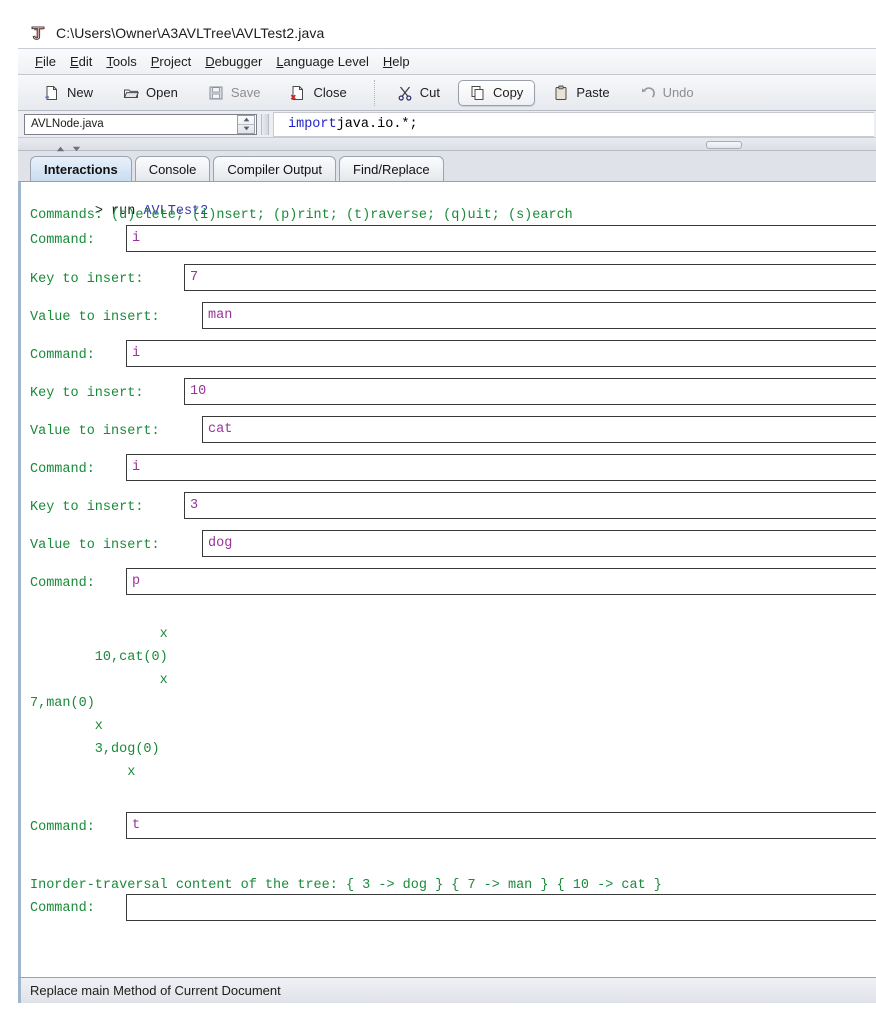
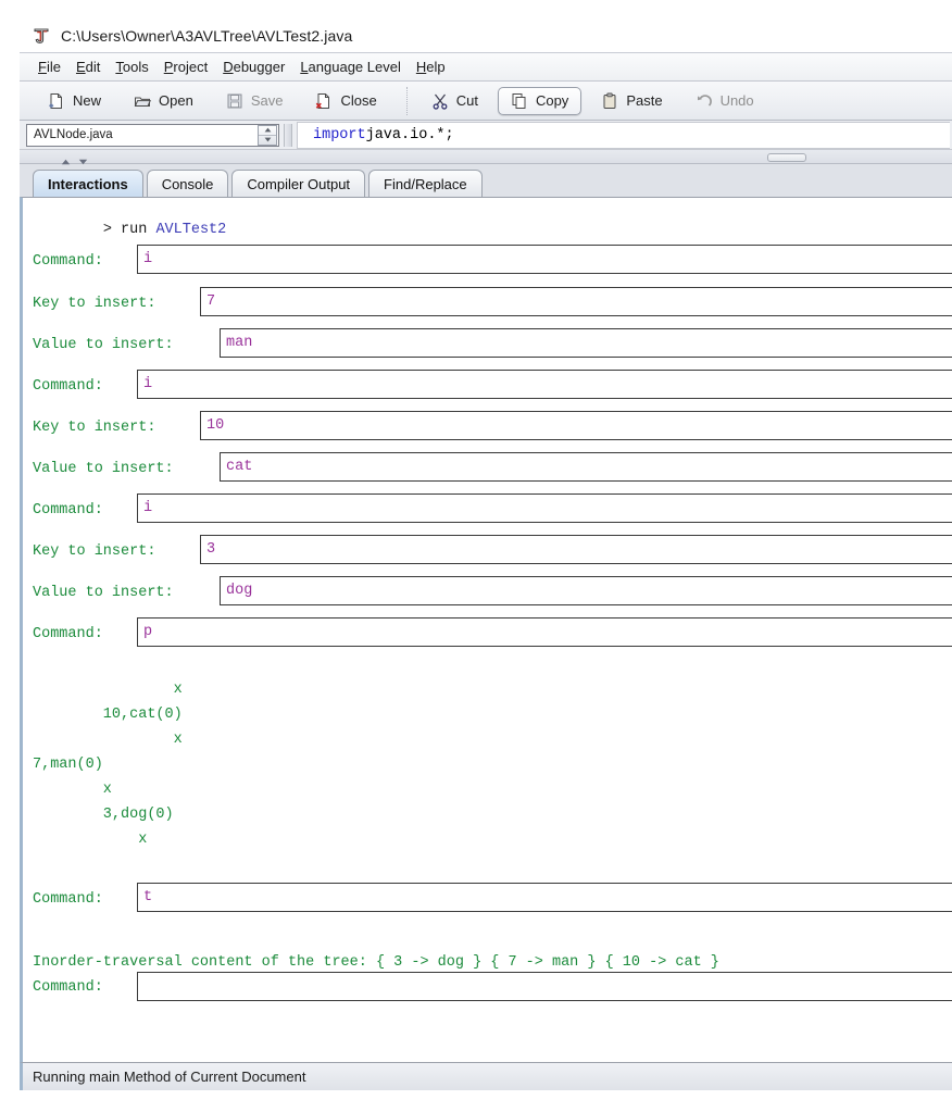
  C:\Users\Owner\A3AVLTree\AVLTest2.java
  File
  Edit
  Tools
  Project
  Debugger
  Language Level
  Help
  New
  Open
  Save
  Close
  Cut
  Copy
  Paste
  Undo
  AVLNode.java
  import
  java.io.*;
  Interactions
  Console
  Compiler Output
  Find/Replace
  > run AVLTest2
- Commands: (d)elete; (i)nsert; (p)rint; (t)raverse; (q)uit; (s)earch
  Command:
  i
  Key to insert:
  7
  Value to insert:
  man
  Command:
  i
  Key to insert:
  10
  Value to insert:
  cat
  Command:
  i
  Key to insert:
  3
  Value to insert:
  dog
  Command:
  p
  x
  10,cat(0)
  x
  7,man(0)
  x
  3,dog(0)
  x
  Command:
  t
  Inorder-traversal content of the tree: { 3 -> dog } { 7 -> man } { 10 -> cat }
  Command:
- Replace main Method of Current Document
+ Running main Method of Current Document
